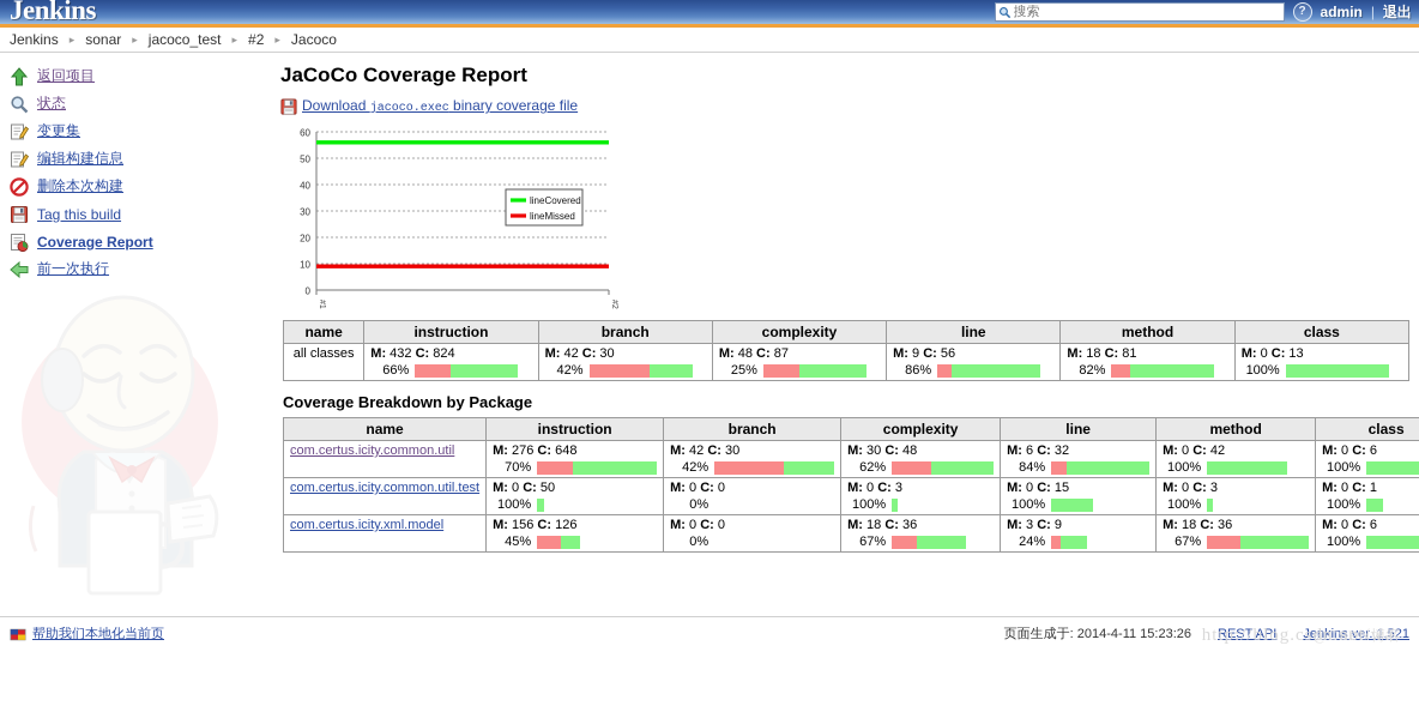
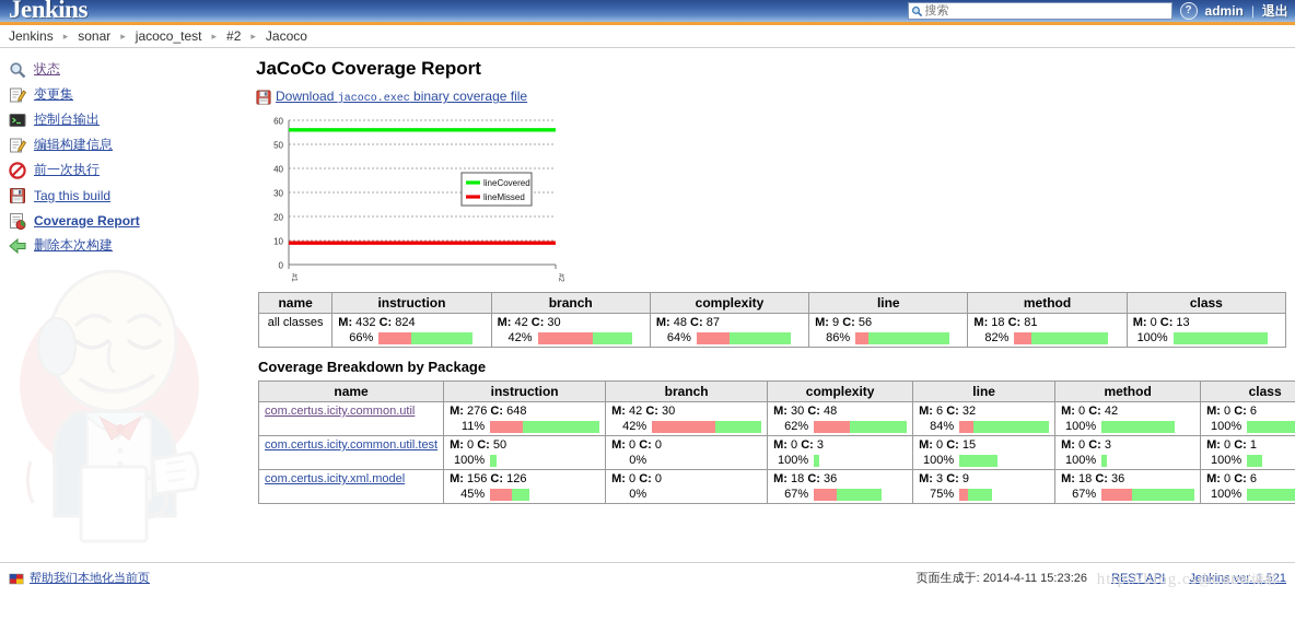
  Jenkins
  搜索
  ?
  admin
  |
  退出
  Jenkins
  ▸
  sonar
  ▸
  jacoco_test
  ▸
  #2
  ▸
  Jacoco
- 返回项目
  状态
  变更集
+ 控制台输出
  编辑构建信息
- 删除本次构建
+ 前一次执行
  Tag this build
  Coverage Report
- 前一次执行
+ 删除本次构建
  JaCoCo Coverage Report
  Download jacoco.exec binary coverage file
  0
  10
  20
  30
  40
  50
  60
  lineCovered
  lineMissed
  name	instruction	branch	complexity	line	method	class
- all classes	M: 432 C: 82466%	M: 42 C: 3042%	M: 48 C: 8725%	M: 9 C: 5686%	M: 18 C: 8182%	M: 0 C: 13100%
+ all classes	M: 432 C: 82466%	M: 42 C: 3042%	M: 48 C: 8764%	M: 9 C: 5686%	M: 18 C: 8182%	M: 0 C: 13100%
  Coverage Breakdown by Package
  name	instruction	branch	complexity	line	method	class
- com.certus.icity.common.util	M: 276 C: 64870%	M: 42 C: 3042%	M: 30 C: 4862%	M: 6 C: 3284%	M: 0 C: 42100%	M: 0 C: 6100%
+ com.certus.icity.common.util	M: 276 C: 64811%	M: 42 C: 3042%	M: 30 C: 4862%	M: 6 C: 3284%	M: 0 C: 42100%	M: 0 C: 6100%
  com.certus.icity.common.util.test	M: 0 C: 50100%	M: 0 C: 00%	M: 0 C: 3100%	M: 0 C: 15100%	M: 0 C: 3100%	M: 0 C: 1100%
- com.certus.icity.xml.model	M: 156 C: 12645%	M: 0 C: 00%	M: 18 C: 3667%	M: 3 C: 924%	M: 18 C: 3667%	M: 0 C: 6100%
+ com.certus.icity.xml.model	M: 156 C: 12645%	M: 0 C: 00%	M: 18 C: 3667%	M: 3 C: 975%	M: 18 C: 3667%	M: 0 C: 6100%
  帮助我们本地化当前页
  页面生成于: 2014-4-11 15:23:26
  REST API
  Jenkins ver. 1.521
  http://blog.csdn.net/wa @CSDN博客
